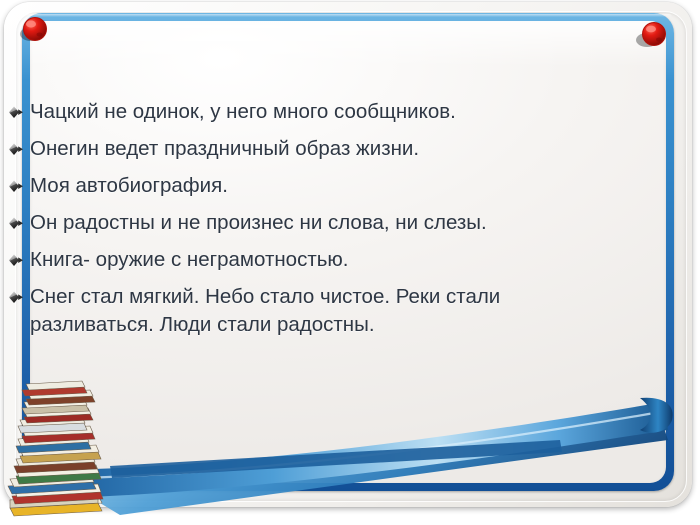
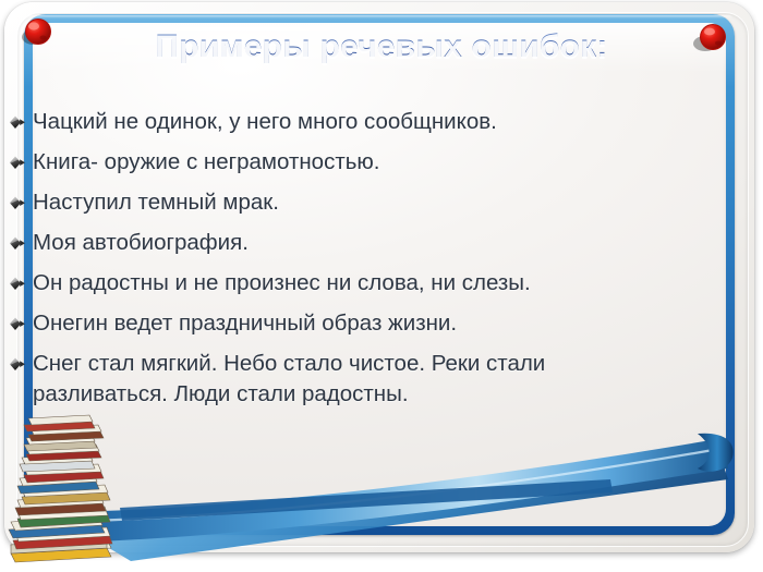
+ Примеры речевых ошибок:
  Чацкий не одинок, у него много сообщников.
- Онегин ведет праздничный образ жизни.
+ Книга- оружие с неграмотностью.
+ Наступил темный мрак.
  Моя автобиография.
  Он радостны и не произнес ни слова, ни слезы.
- Книга- оружие с неграмотностью.
+ Онегин ведет праздничный образ жизни.
  Снег стал мягкий. Небо стало чистое. Реки стали разливаться. Люди стали радостны.
